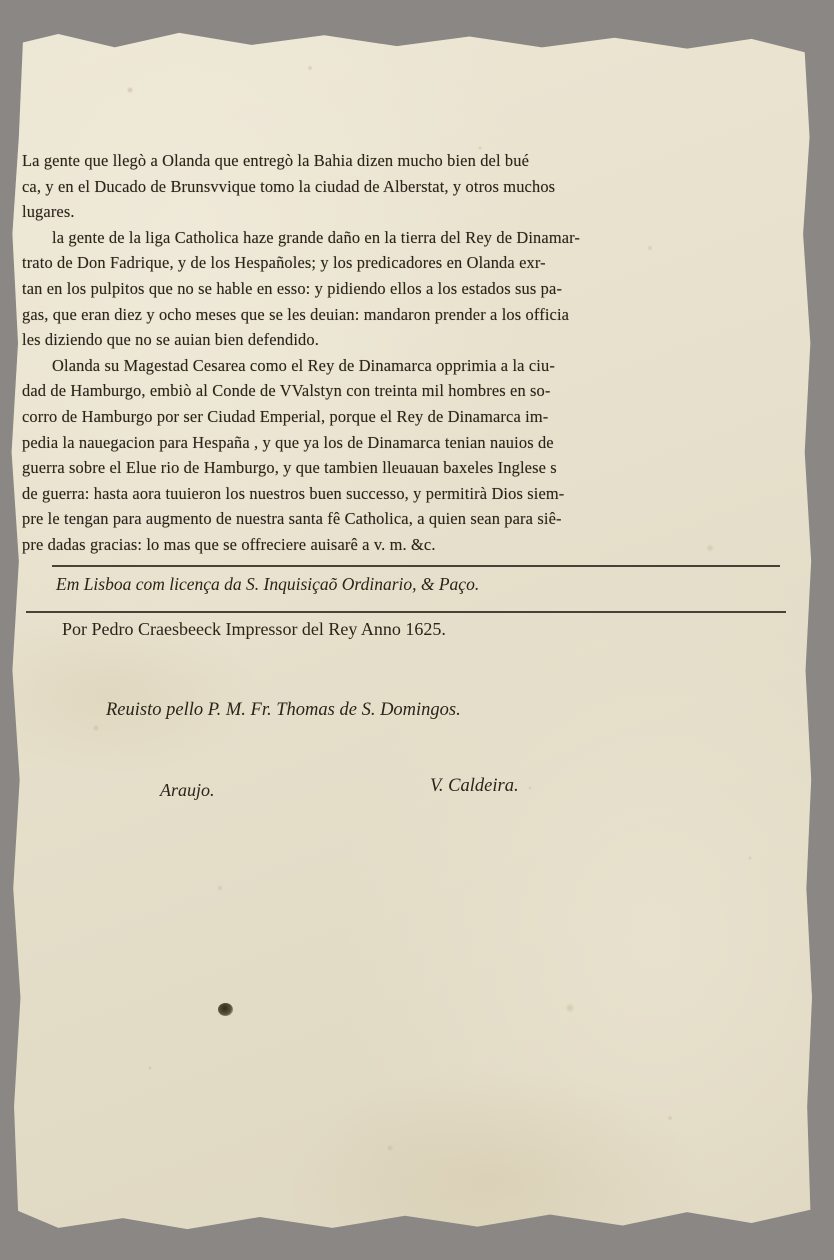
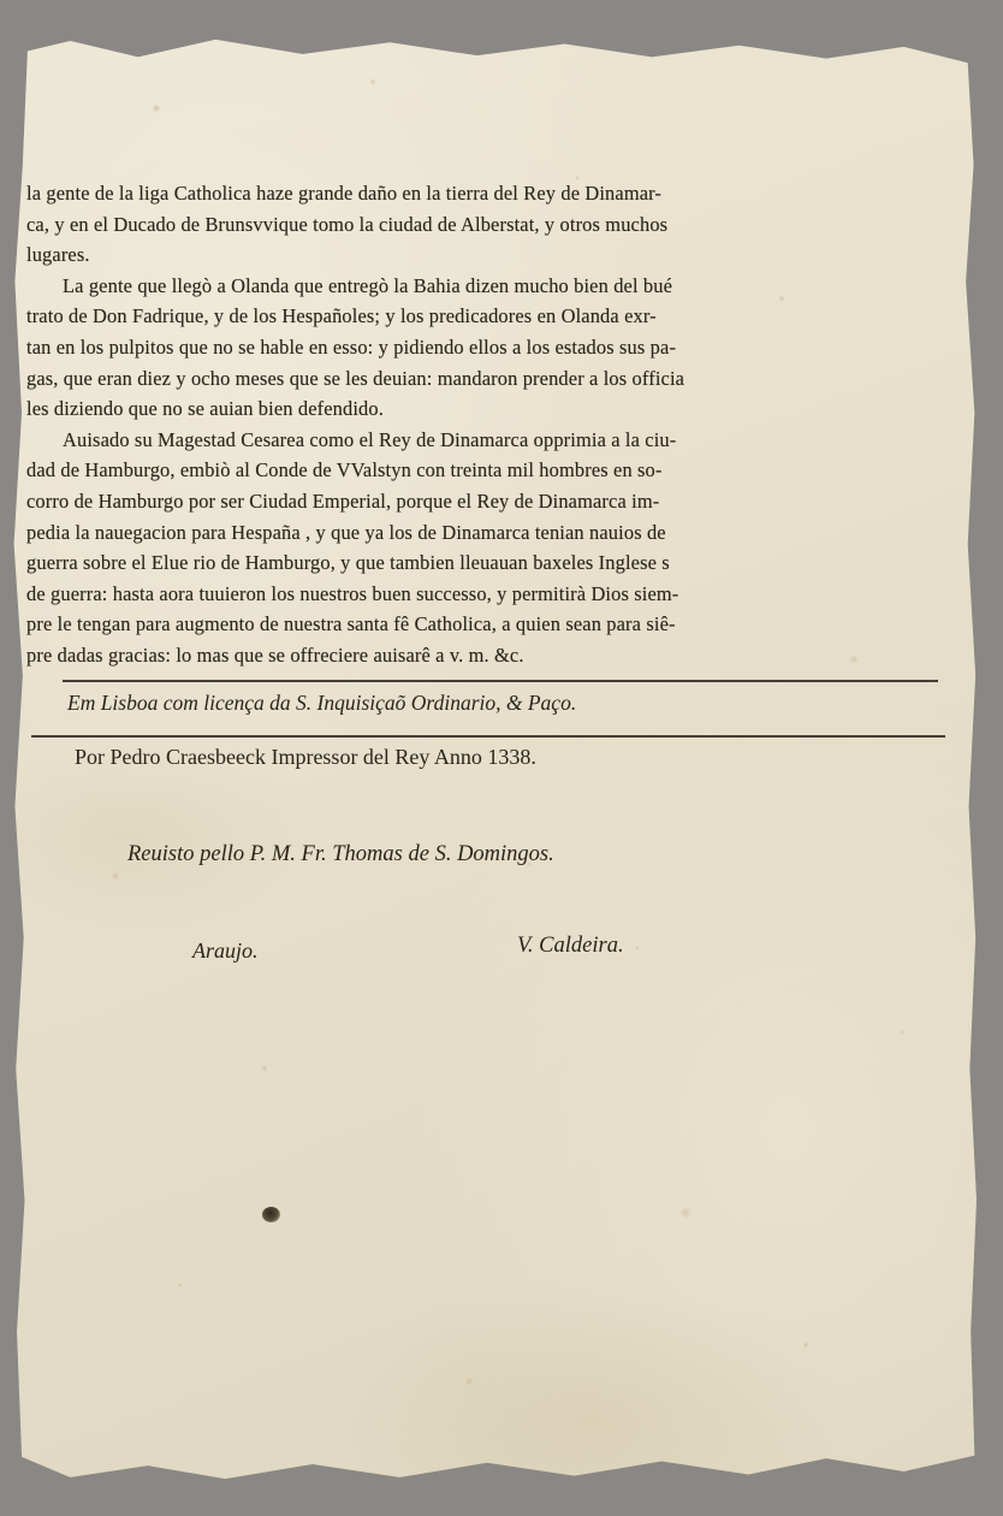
- La gente que llegò a Olanda que entregò la Bahia dizen mucho bien del bué
+ la gente de la liga Catholica haze grande daño en la tierra del Rey de Dinamar-
  ca, y en el Ducado de Brunsvvique tomo la ciudad de Alberstat, y otros muchos
  lugares.
- la gente de la liga Catholica haze grande daño en la tierra del Rey de Dinamar-
+ La gente que llegò a Olanda que entregò la Bahia dizen mucho bien del bué
  trato de Don Fadrique, y de los Hespañoles; y los predicadores en Olanda exr-
  tan en los pulpitos que no se hable en esso: y pidiendo ellos a los estados sus pa-
  gas, que eran diez y ocho meses que se les deuian: mandaron prender a los officia
  les diziendo que no se auian bien defendido.
- Olanda su Magestad Cesarea como el Rey de Dinamarca opprimia a la ciu-
+ Auisado su Magestad Cesarea como el Rey de Dinamarca opprimia a la ciu-
  dad de Hamburgo, embiò al Conde de VValstyn con treinta mil hombres en so-
  corro de Hamburgo por ser Ciudad Emperial, porque el Rey de Dinamarca im-
  pedia la nauegacion para Hespaña , y que ya los de Dinamarca tenian nauios de
  guerra sobre el Elue rio de Hamburgo, y que tambien lleuauan baxeles Inglese s
  de guerra: hasta aora tuuieron los nuestros buen successo, y permitirà Dios siem-
  pre le tengan para augmento de nuestra santa fê Catholica, a quien sean para siê-
  pre dadas gracias: lo mas que se offreciere auisarê a v. m. &c.
  Em Lisboa com licença da S. Inquisiçaõ Ordinario, & Paço.
- Por Pedro Craesbeeck Impressor del Rey Anno 1625.
+ Por Pedro Craesbeeck Impressor del Rey Anno 1338.
  Reuisto pello P. M. Fr. Thomas de S. Domingos.
  Araujo.
  V. Caldeira.
